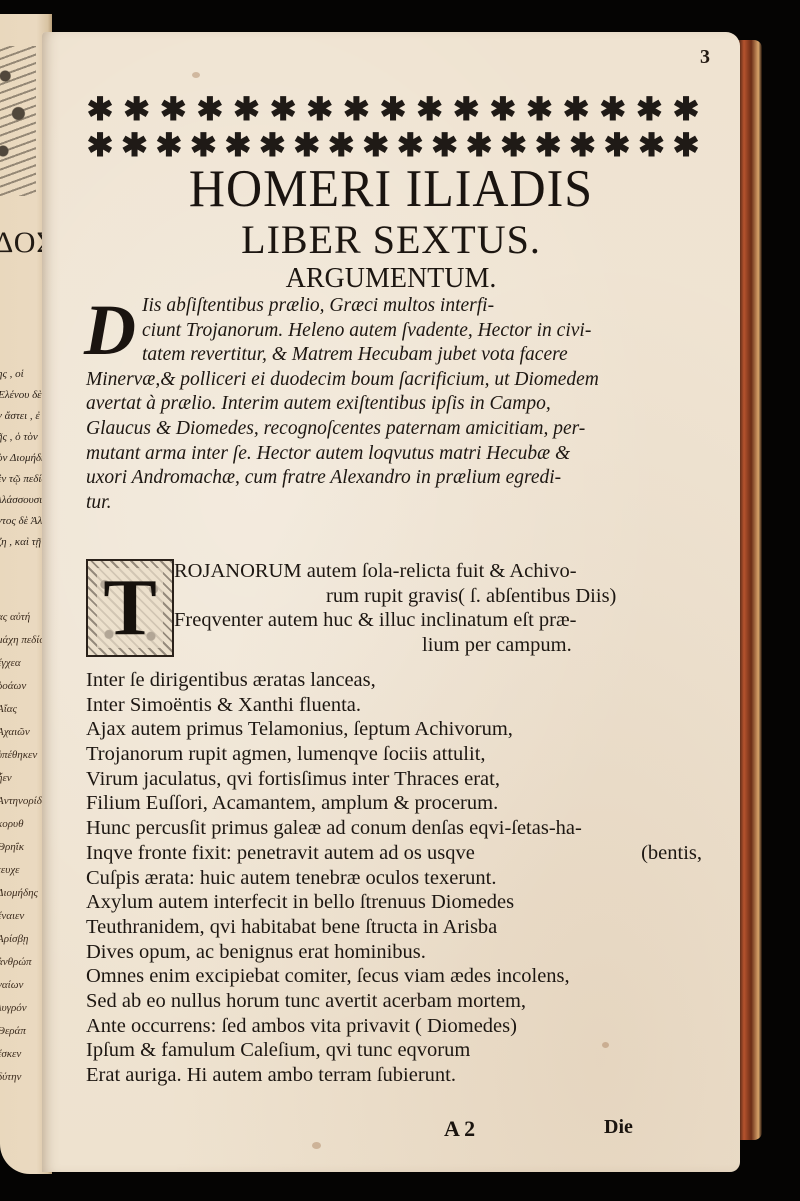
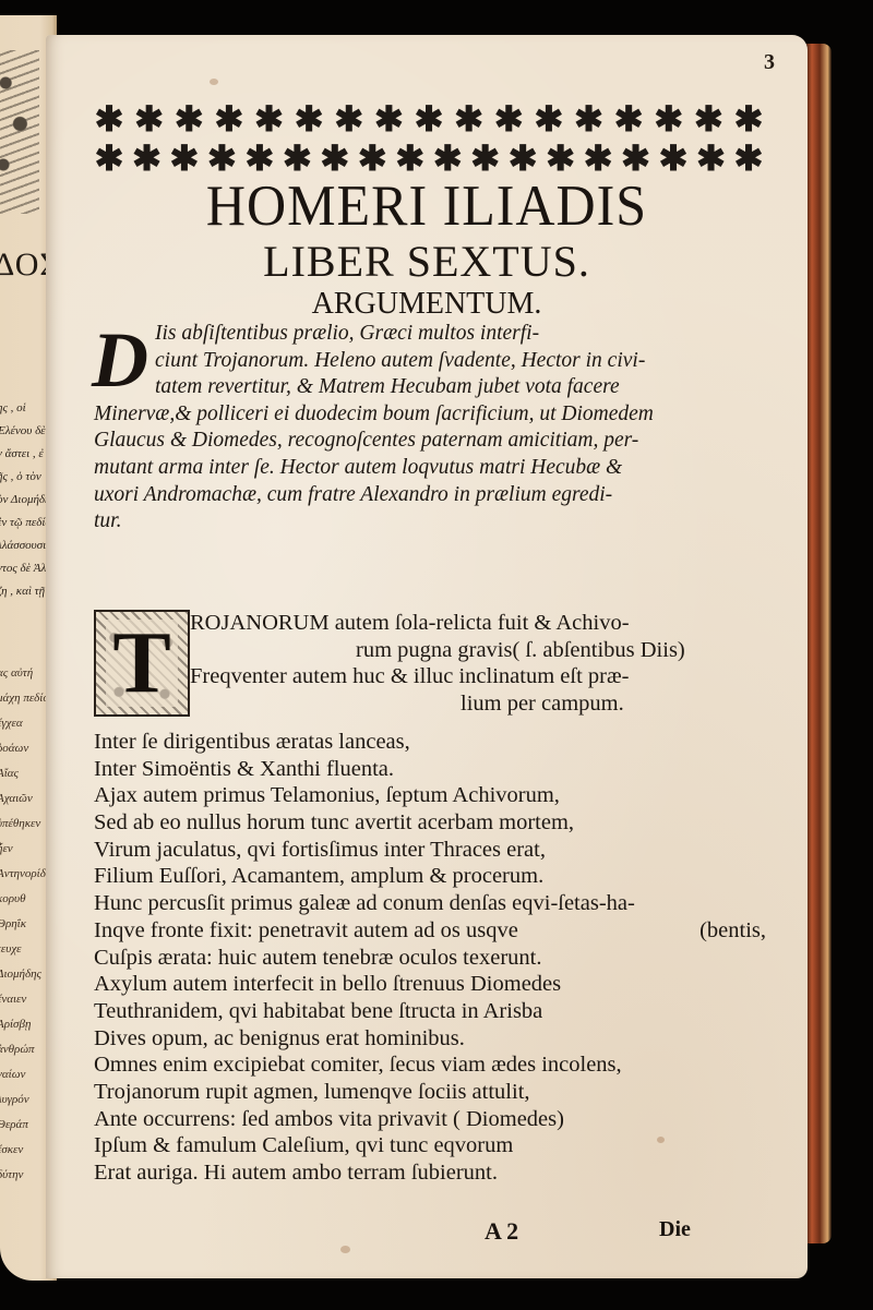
  ς , οἱ
  Ἑλένου δὲ
  ἄστει , ἐ
  ς , ὁ τὸν
  ν Διομήδ
  ν τῷ πεδί
  λάσσουσι
  τος δὲ Ἀλ
  η , καὶ τῇ
  ς αὐτή
  γχεα
  οάων
  Αἴας
  Ἀχαιῶν
  πέθηκεν
  Ἀντηνορίδ
  ορυθ
  Θρηΐκ
  ευχε
  Διομήδης
  ναιεν
  Ἀρίσβῃ
  νθρώπ
  αίων
  υγρόν
  Θεράπ
  σκεν
  ύτην
  3
  ✱
  ✱
  ✱
  ✱
  ✱
  ✱
  ✱
  ✱
  ✱
  ✱
  ✱
  ✱
  ✱
  ✱
  ✱
  ✱
  ✱
  ✱
  ✱
  ✱
  ✱
  ✱
  ✱
  ✱
  ✱
  ✱
  ✱
  ✱
  ✱
  ✱
  ✱
  ✱
  ✱
  ✱
  ✱
  HOMERI ILIADIS
  LIBER SEXTUS.
  ARGUMENTUM.
  D
  Iis abſiſtentibus prælio, Græci multos interfi-
  ciunt Trojanorum. Heleno autem ſvadente, Hector in civi-
  tatem revertitur, & Matrem Hecubam jubet vota facere
  Minervæ,& polliceri ei duodecim boum ſacrificium, ut Diomedem
- avertat à prælio. Interim autem exiſtentibus ipſis in Campo,
  Glaucus & Diomedes, recognoſcentes paternam amicitiam, per-
  mutant arma inter ſe. Hector autem loqvutus matri Hecubæ &
  uxori Andromachæ, cum fratre Alexandro in prælium egredi-
  tur.
  T
  ROJANORUM autem ſola-relicta fuit & Achivo-
- rum rupit gravis( ſ. abſentibus Diis)
+ rum pugna gravis( ſ. abſentibus Diis)
  Freqventer autem huc & illuc inclinatum eſt præ-
  lium per campum.
  Inter ſe dirigentibus æratas lanceas,
  Inter Simoëntis & Xanthi fluenta.
  Ajax autem primus Telamonius, ſeptum Achivorum,
- Trojanorum rupit agmen, lumenqve ſociis attulit,
+ Sed ab eo nullus horum tunc avertit acerbam mortem,
  Virum jaculatus, qvi fortisſimus inter Thraces erat,
  Filium Euſſori, Acamantem, amplum & procerum.
  Hunc percusſit primus galeæ ad conum denſas eqvi-ſetas-ha-
  Inqve fronte fixit: penetravit autem ad os usqve
  (bentis,
  Cuſpis ærata: huic autem tenebræ oculos texerunt.
  Axylum autem interfecit in bello ſtrenuus Diomedes
  Teuthranidem, qvi habitabat bene ſtructa in Arisba
  Dives opum, ac benignus erat hominibus.
  Omnes enim excipiebat comiter, ſecus viam ædes incolens,
- Sed ab eo nullus horum tunc avertit acerbam mortem,
+ Trojanorum rupit agmen, lumenqve ſociis attulit,
  Ante occurrens: ſed ambos vita privavit ( Diomedes)
  Ipſum & famulum Caleſium, qvi tunc eqvorum
  Erat auriga. Hi autem ambo terram ſubierunt.
  A 2
  Die
